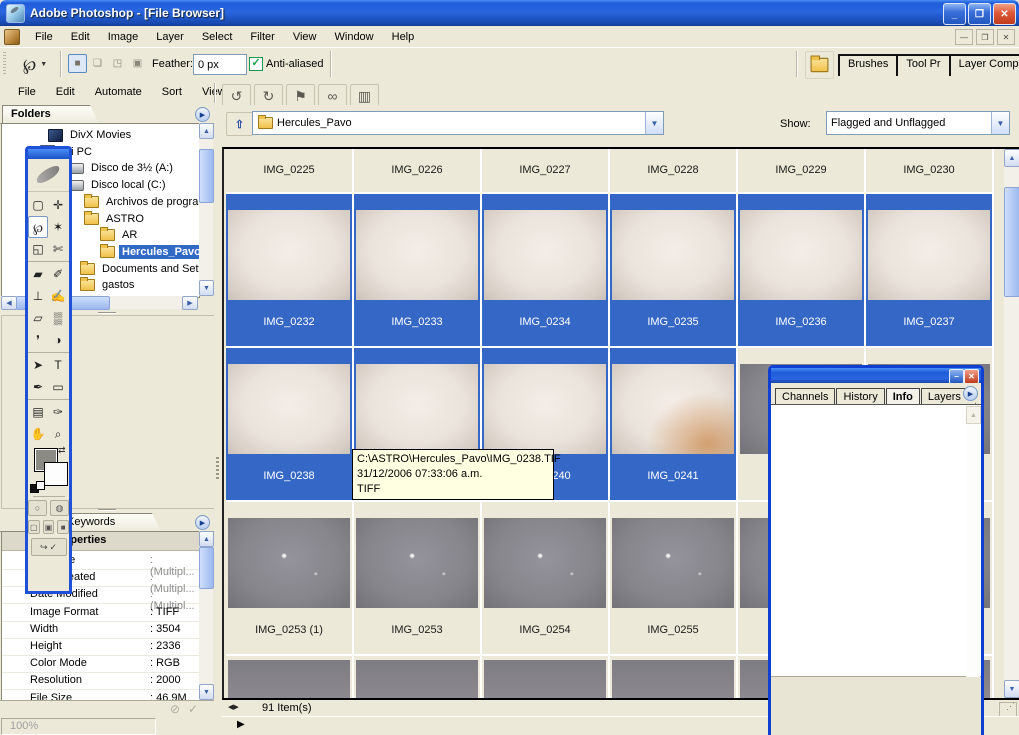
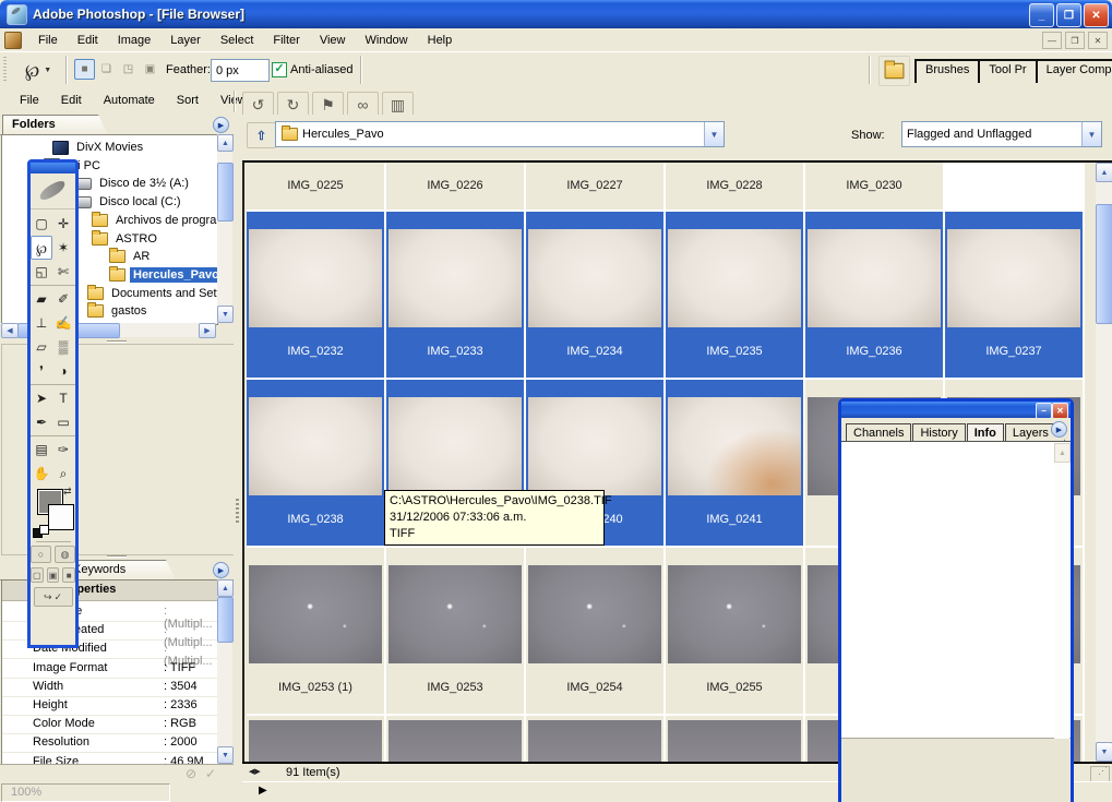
  Adobe Photoshop - [File Browser]
  _
  ❐
  ✕
  File
  Edit
  Image
  Layer
  Select
  Filter
  View
  Window
  Help
  —
  ❐
  ✕
  ℘
  ■
  ❏
  ◳
  ▣
  Feather:
  0 px
  ✓
  Anti-aliased
  Brushes
  Tool Pr
  Layer Comp
  File
  Edit
  Automate
  Sort
  ↺
  ↻
  ⚑
  ∞
  ▥
  Folders
  DivX Movies
  i PC
  Disco de 3½ (A:)
  Disco local (C:)
  Archivos de progra
  ASTRO
  AR
  Hercules_Pavo
  Documents and Set
  gastos
  eywords
  : (Multipl...
  : (Multipl...
  Date Modified
  : (Multipl...
  Image Format
  : TIFF
  Width
  : 3504
  Height
  : 2336
  Color Mode
  : RGB
  Resolution
  : 2000
  File Size
  : 46.9M
  ⊘
  ✓
  ⇧
  Hercules_Pavo
  ▼
  Show:
  Flagged and Unflagged
  ▼
  IMG_0225
  IMG_0226
  IMG_0227
  IMG_0228
- IMG_0229
  IMG_0230
  IMG_0232
  IMG_0233
  IMG_0234
  IMG_0235
  IMG_0236
  IMG_0237
  IMG_0238
  IMG_0241
  IMG_0253 (1)
  IMG_0253
  IMG_0254
  IMG_0255
  C:\ASTRO\Hercules_Pavo\IMG_0238.TIF
  31/12/2006 07:33:06 a.m.
  TIFF
  91 Item(s)
  ▶
  100%
  −
  ✕
  Channels
  History
  Info
  Layers
  ▢
  ✛
  ℘
  ✶
  ◱
  ✄
  ▰
  ✐
  ⊥
  ✍
  ▱
  ▒
  ❜
  ◑
  ➤
  T
  ✒
  ▭
  ▤
  ✑
  ✋
  ⌕
  ⇄
  ○
  ◍
  ▢
  ▣
  ■
  ↪
  ✓
